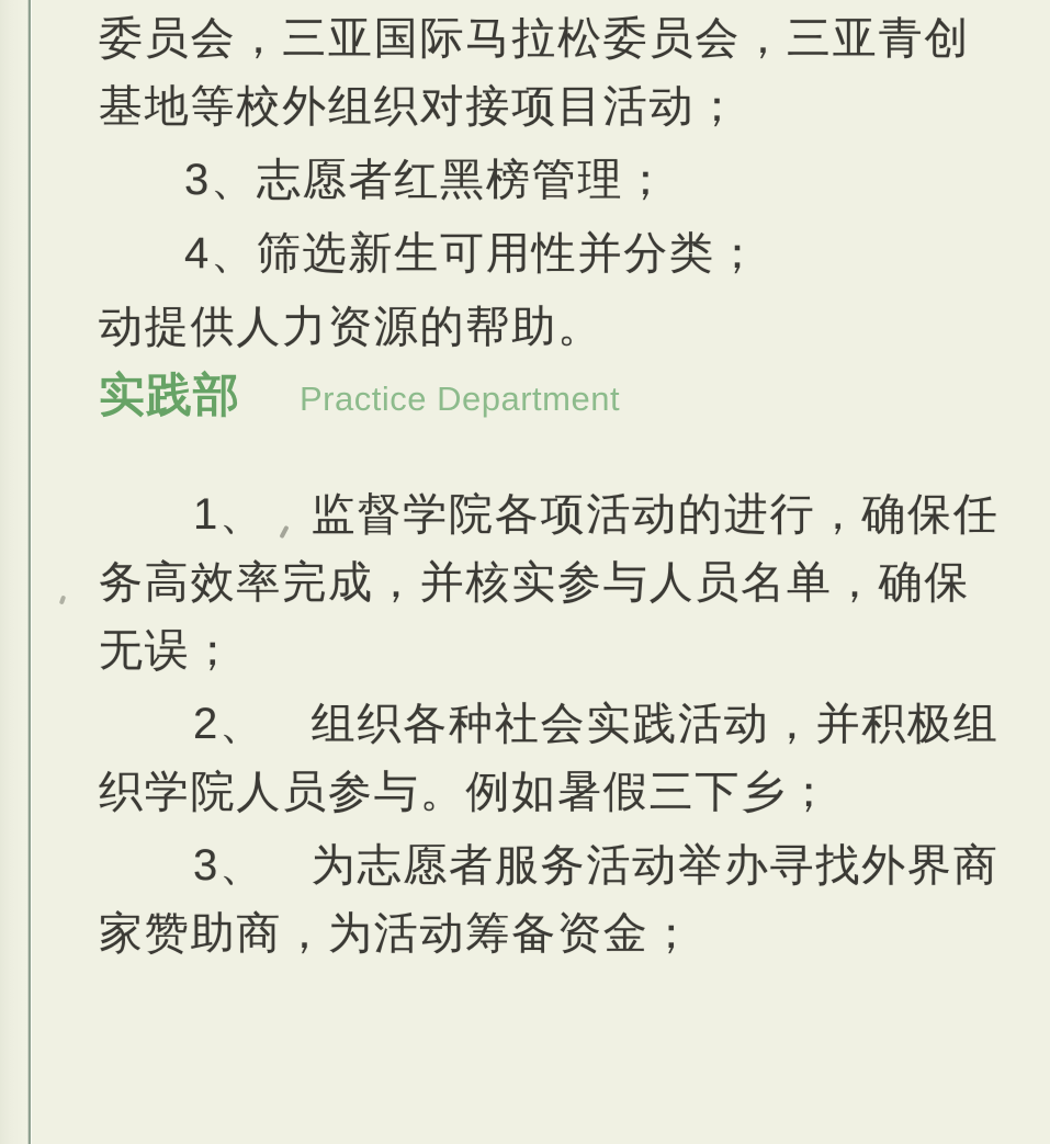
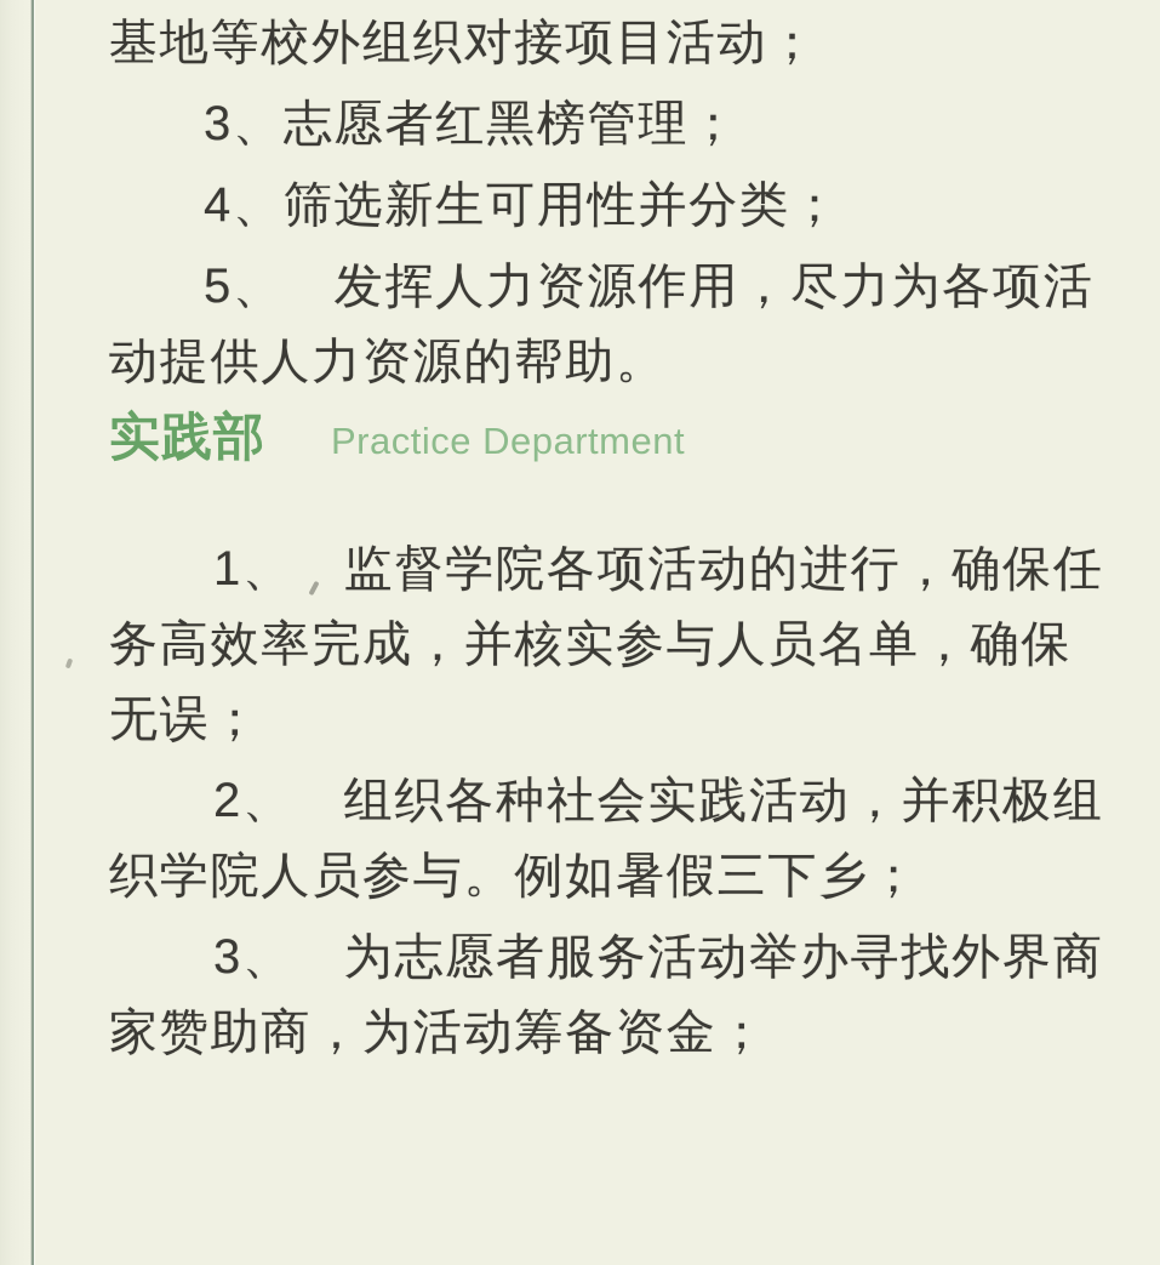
- 委员会，三亚国际马拉松委员会，三亚青创
  基地等校外组织对接项目活动；
  3、志愿者红黑榜管理；
  4、筛选新生可用性并分类；
+ 5、 发挥人力资源作用，尽力为各项活
  动提供人力资源的帮助。
  实践部
  Practice Department
  1、 监督学院各项活动的进行，确保任
  务高效率完成，并核实参与人员名单，确保
  无误；
  2、 组织各种社会实践活动，并积极组
  织学院人员参与。例如暑假三下乡；
  3、 为志愿者服务活动举办寻找外界商
  家赞助商，为活动筹备资金；
